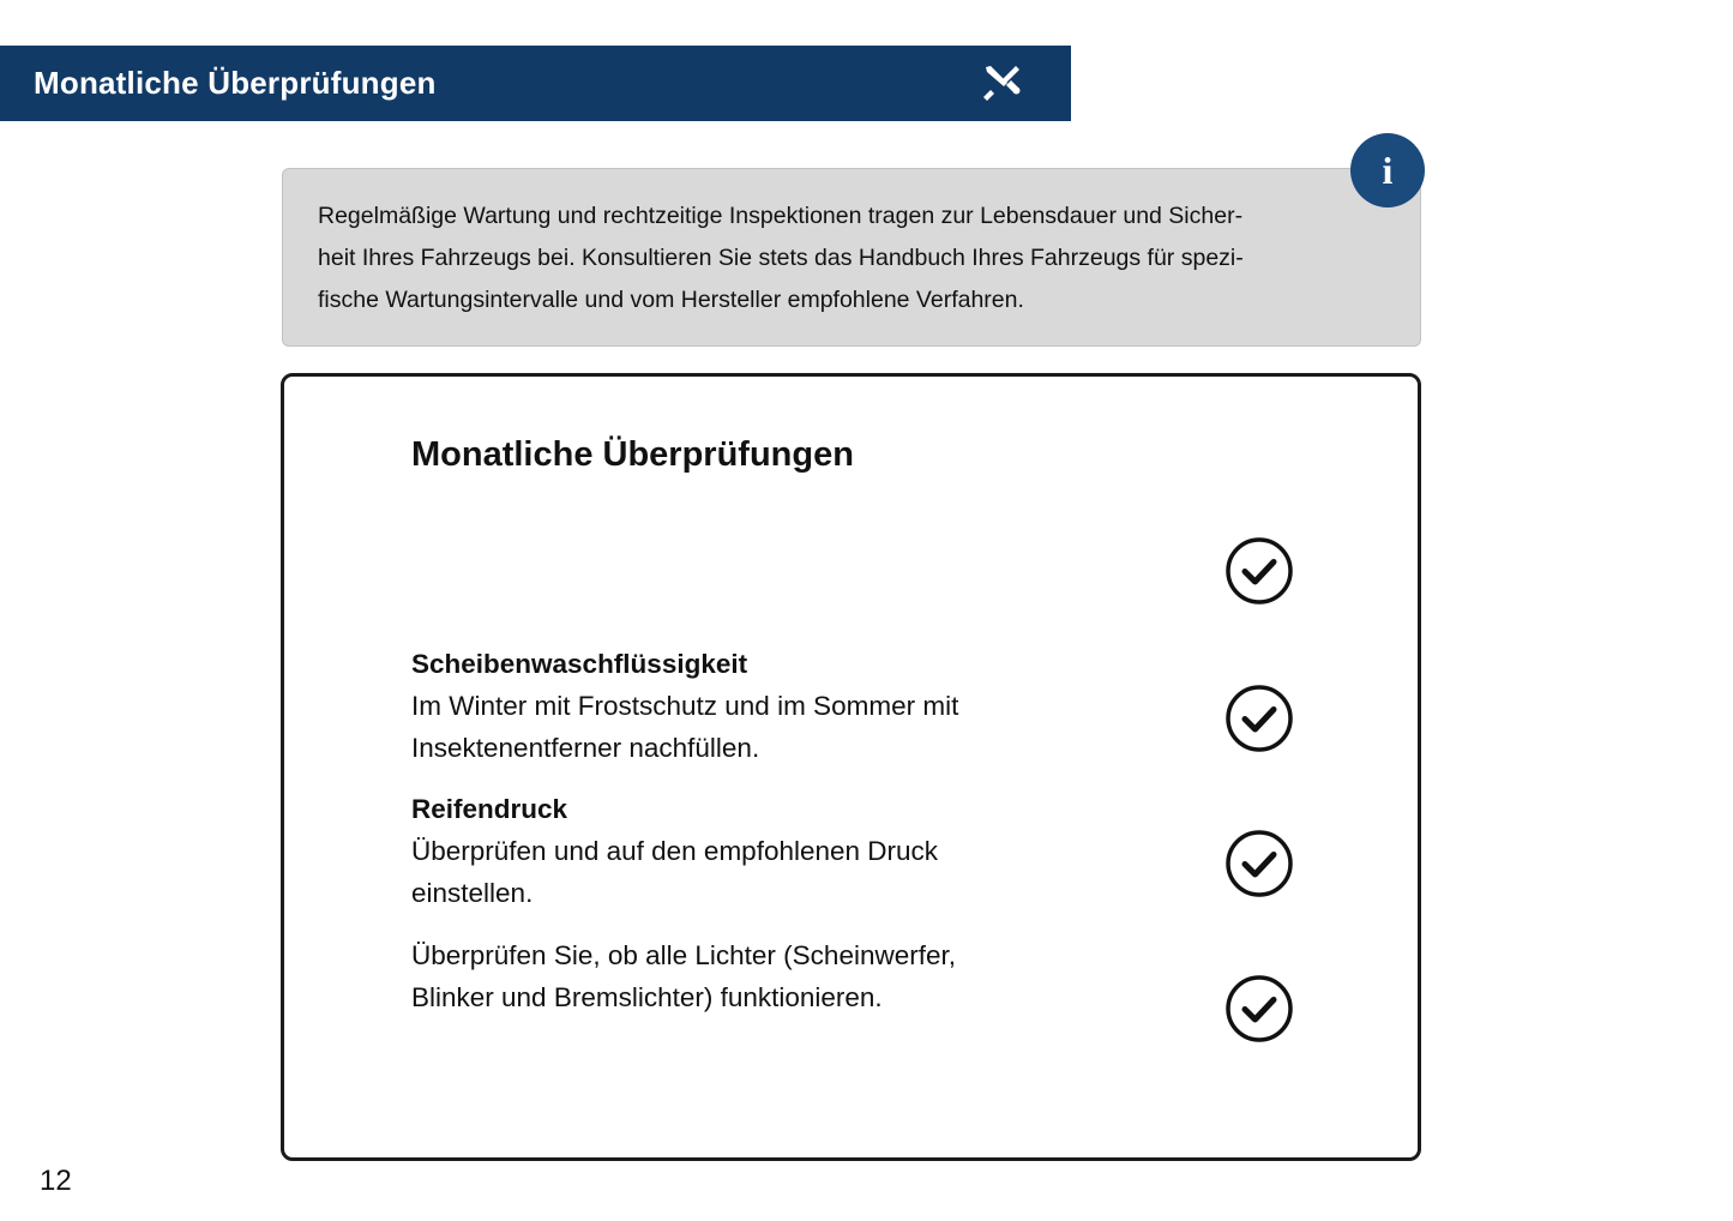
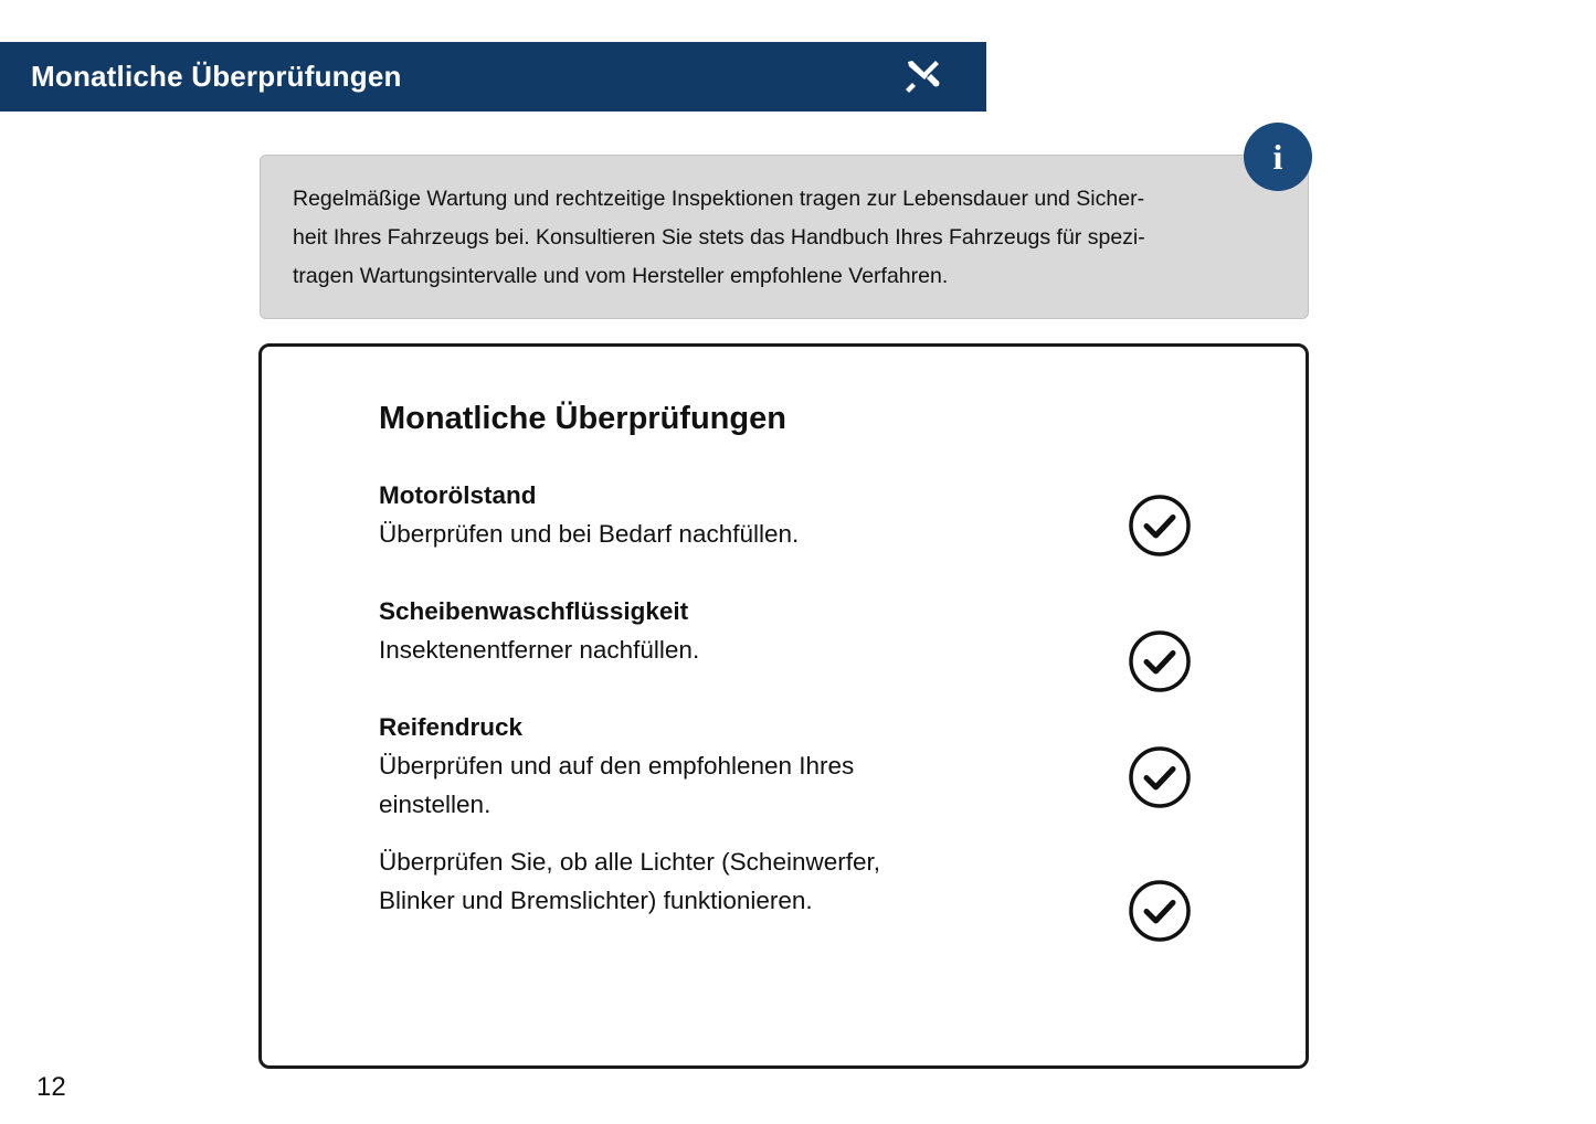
  Monatliche Überprüfungen
  i
  Regelmäßige Wartung und rechtzeitige Inspektionen tragen zur Lebensdauer und Sicher-
  heit Ihres Fahrzeugs bei. Konsultieren Sie stets das Handbuch Ihres Fahrzeugs für spezi-
- fische Wartungsintervalle und vom Hersteller empfohlene Verfahren.
+ tragen Wartungsintervalle und vom Hersteller empfohlene Verfahren.
  Monatliche Überprüfungen
+ Motorölstand
+ Überprüfen und bei Bedarf nachfüllen.
  Scheibenwaschflüssigkeit
- Im Winter mit Frostschutz und im Sommer mit
  Insektenentferner nachfüllen.
  Reifendruck
- Überprüfen und auf den empfohlenen Druck
+ Überprüfen und auf den empfohlenen Ihres
  einstellen.
  Überprüfen Sie, ob alle Lichter (Scheinwerfer,
  Blinker und Bremslichter) funktionieren.
  12
